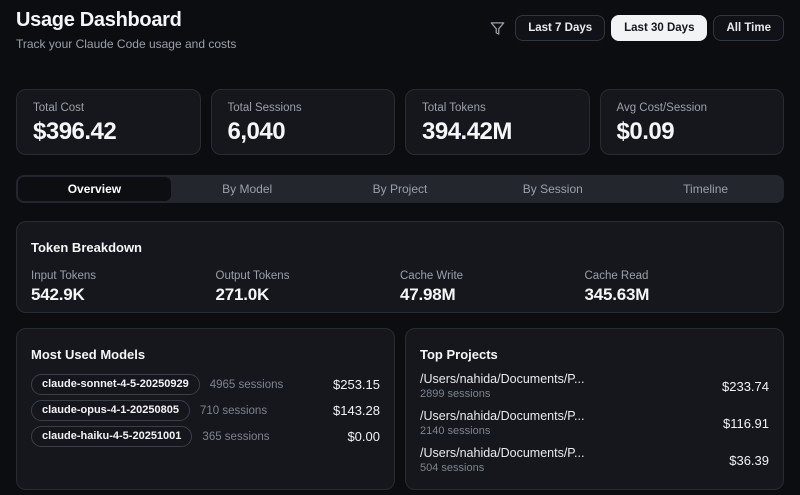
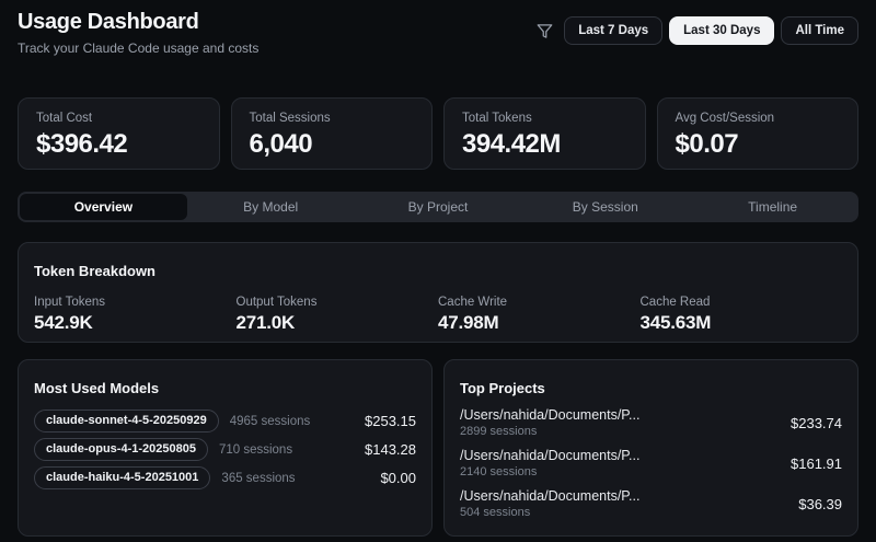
  Usage Dashboard
  Track your Claude Code usage and costs
  Last 7 Days
  Last 30 Days
  All Time
  Total Cost
  $396.42
  Total Sessions
  6,040
  Total Tokens
  394.42M
  Avg Cost/Session
- $0.09
+ $0.07
  Overview
  By Model
  By Project
  By Session
  Timeline
  Token Breakdown
  Input Tokens
  542.9K
  Output Tokens
  271.0K
  Cache Write
  47.98M
  Cache Read
  345.63M
  Most Used Models
  claude-sonnet-4-5-20250929
  4965 sessions
  $253.15
  claude-opus-4-1-20250805
  710 sessions
  $143.28
  claude-haiku-4-5-20251001
  365 sessions
  $0.00
  Top Projects
  /Users/nahida/Documents/P...
  2899 sessions
  $233.74
  /Users/nahida/Documents/P...
  2140 sessions
- $116.91
+ $161.91
  /Users/nahida/Documents/P...
  504 sessions
  $36.39
